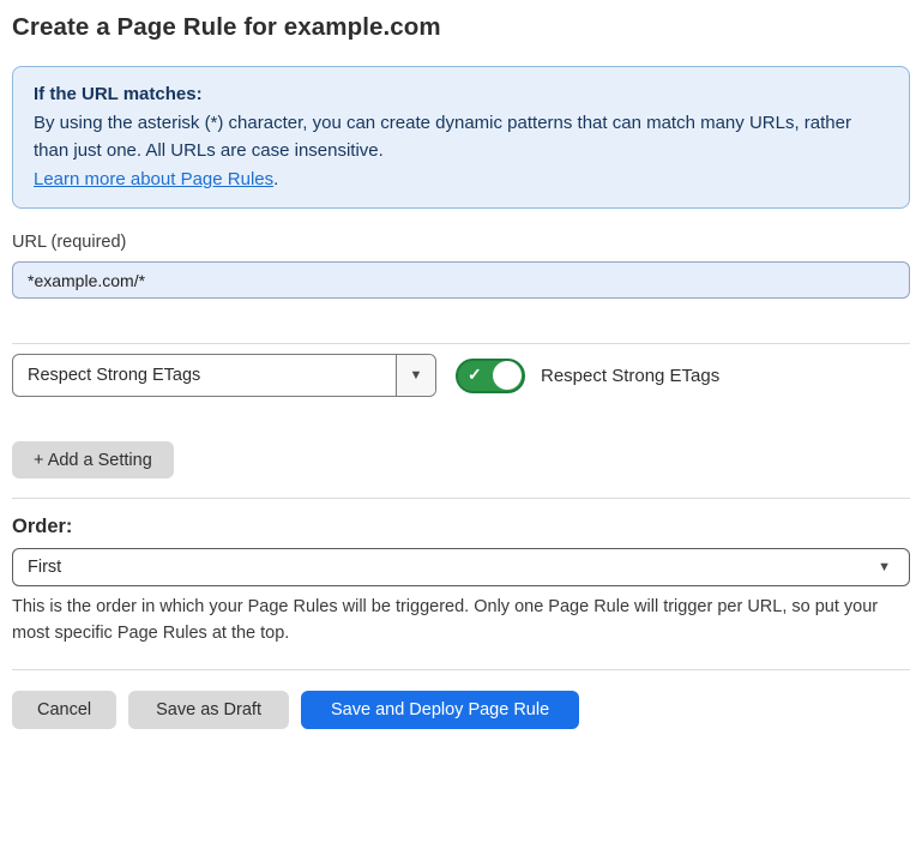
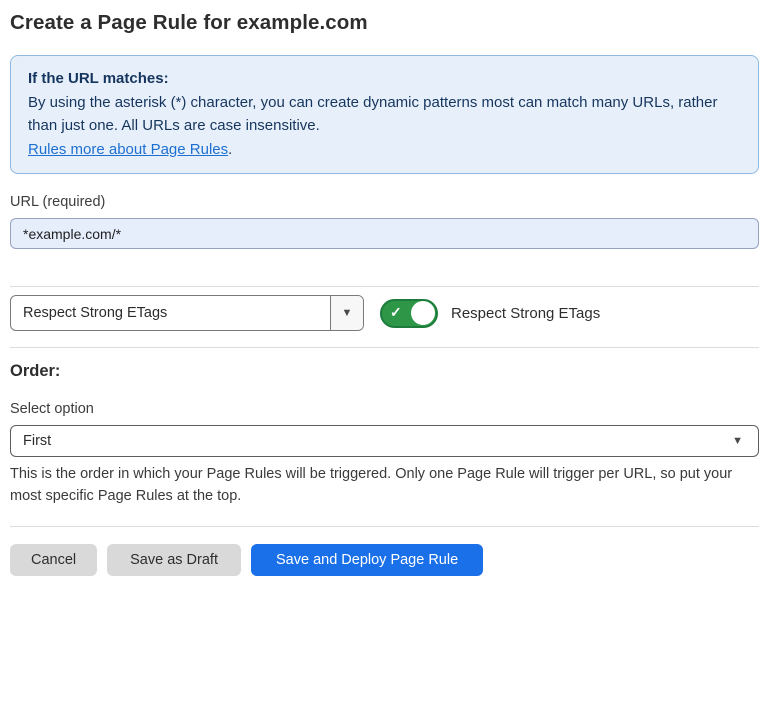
  Create a Page Rule for example.com
  If the URL matches:
- By using the asterisk (*) character, you can create dynamic patterns that can match many URLs, rather than just one. All URLs are case insensitive.
+ By using the asterisk (*) character, you can create dynamic patterns most can match many URLs, rather than just one. All URLs are case insensitive.
- Learn more about Page Rules.
+ Rules more about Page Rules.
  URL (required)
  *example.com/*
  Respect Strong ETags
  ▼
  ✓
  Respect Strong ETags
- + Add a Setting
  Order:
+ Select option
  First
  ▼
  This is the order in which your Page Rules will be triggered. Only one Page Rule will trigger per URL, so put your most specific Page Rules at the top.
  Cancel
  Save as Draft
  Save and Deploy Page Rule
